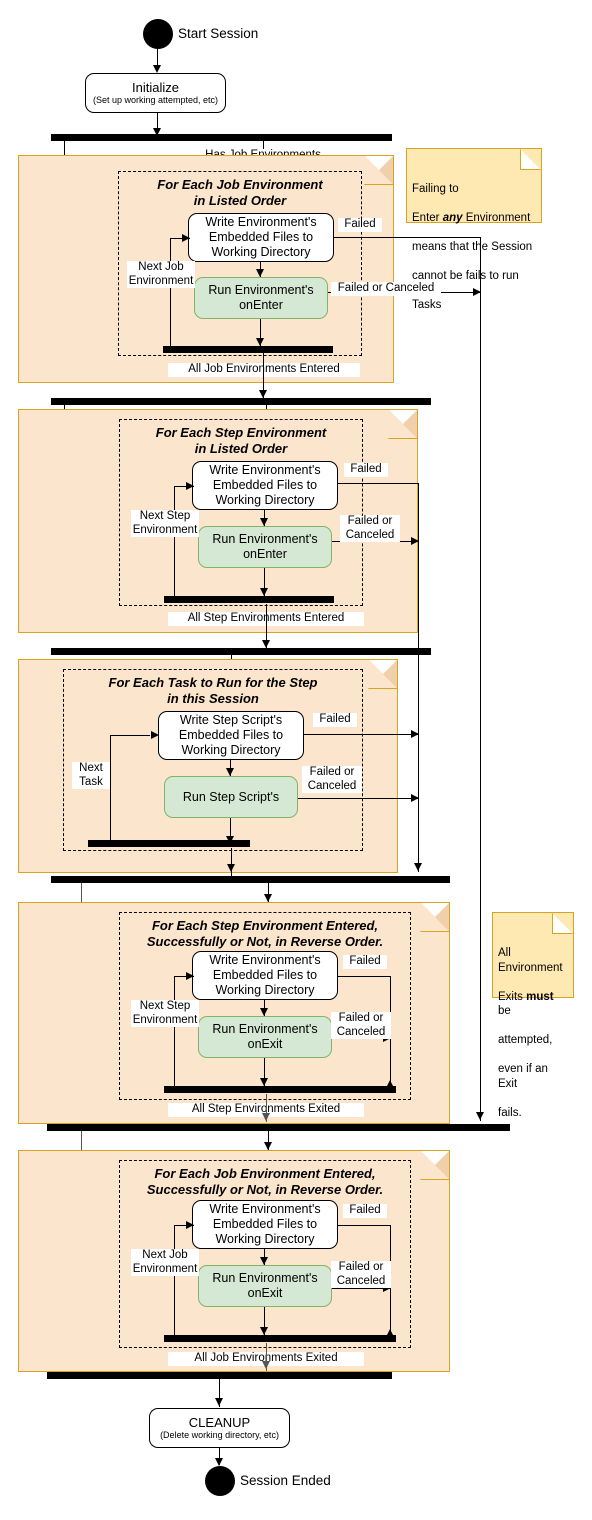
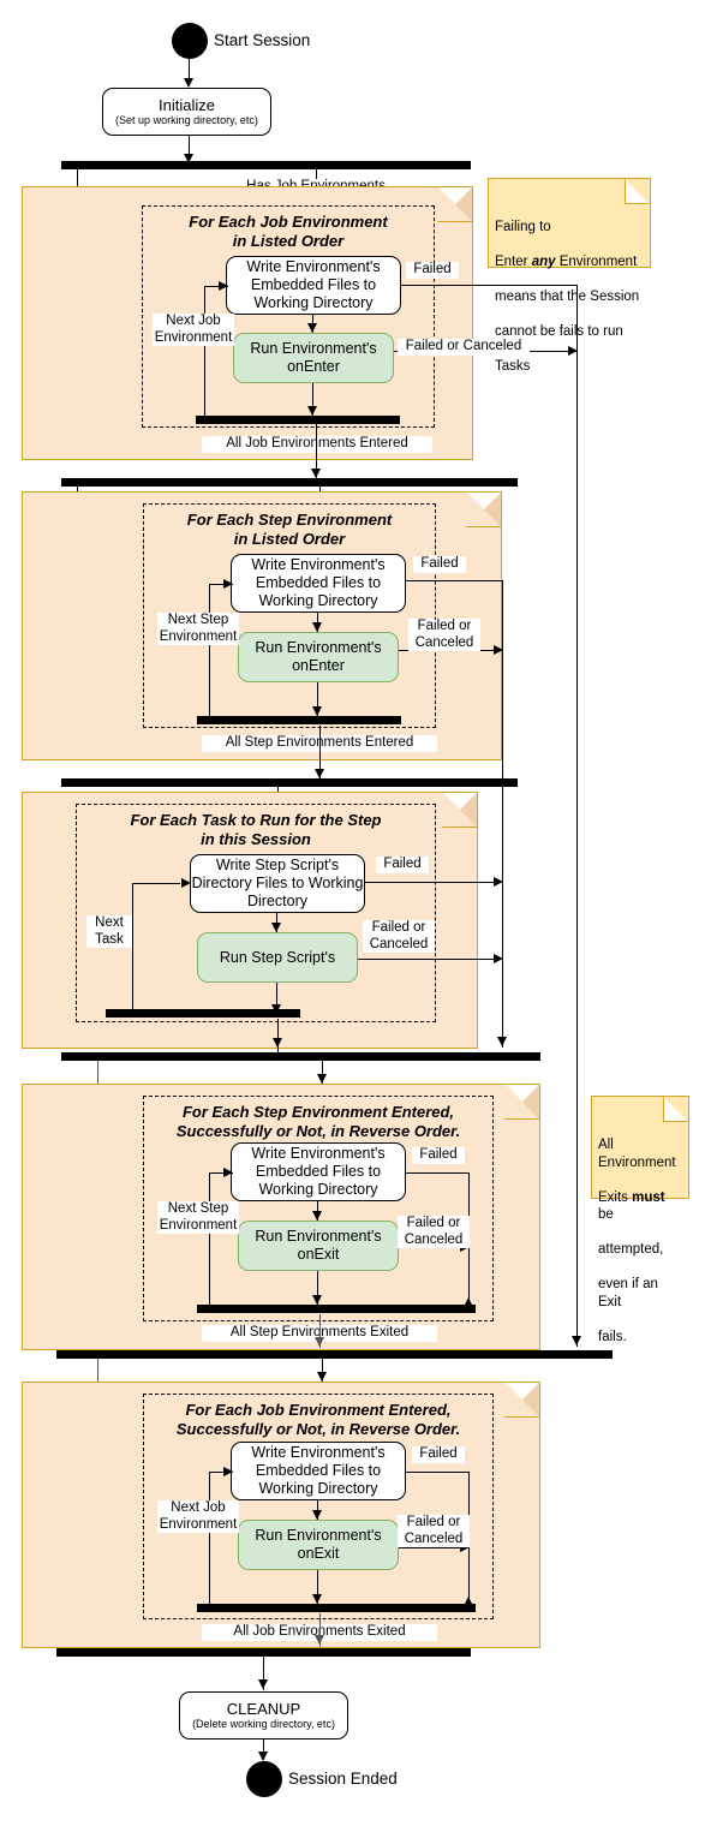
  Start Session
  Initialize
- (Set up working attempted, etc)
+ (Set up working directory, etc)
  For Each Job Environment
  in Listed Order
  Write Environment's Embedded Files to Working Directory
  Run Environment's onEnter
  Next Job
  Environment
  Failed
  Failed or Canceled
  All Job Environments Entered
  Failing to
  Enter any Environment
  means that the Session
  cannot be fails to run
  Tasks
  For Each Step Environment
  in Listed Order
  Write Environment's Embedded Files to Working Directory
  Run Environment's onEnter
  Next Step
  Environment
  Failed
  Failed or
  Canceled
  All Step Enviroments Entered
  For Each Task to Run for the Step
  in this Session
- Write Step Script's Embedded Files to Working Directory
+ Write Step Script's Directory Files to Working Directory
  Run Step Script's
  Next
  Task
  Failed
  Failed or
  Canceled
  For Each Step Environment Entered,
  Successfully or Not, in Reverse Order.
  Write Environment's Embedded Files to Working Directory
  Run Environment's onExit
  Next Step
  Environment
  Failed
  Failed or
  Canceled
  All Step Environments Exited
  All Environment
  Exits must be
  attempted,
  even if an Exit
  fails.
  For Each Job Environment Entered,
  Successfully or Not, in Reverse Order.
  Write Environment's Embedded Files to Working Directory
  Run Environment's onExit
  Next Job
  Environment
  Failed
  Failed or
  Canceled
  All Job Environments Exited
  CLEANUP
  (Delete working directory, etc)
  Session Ended
